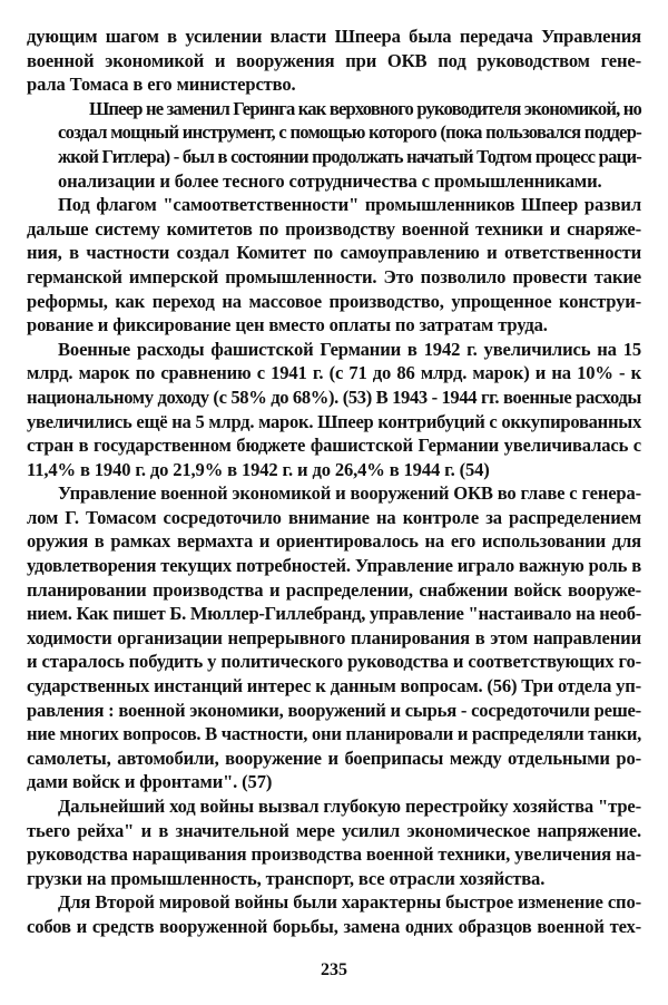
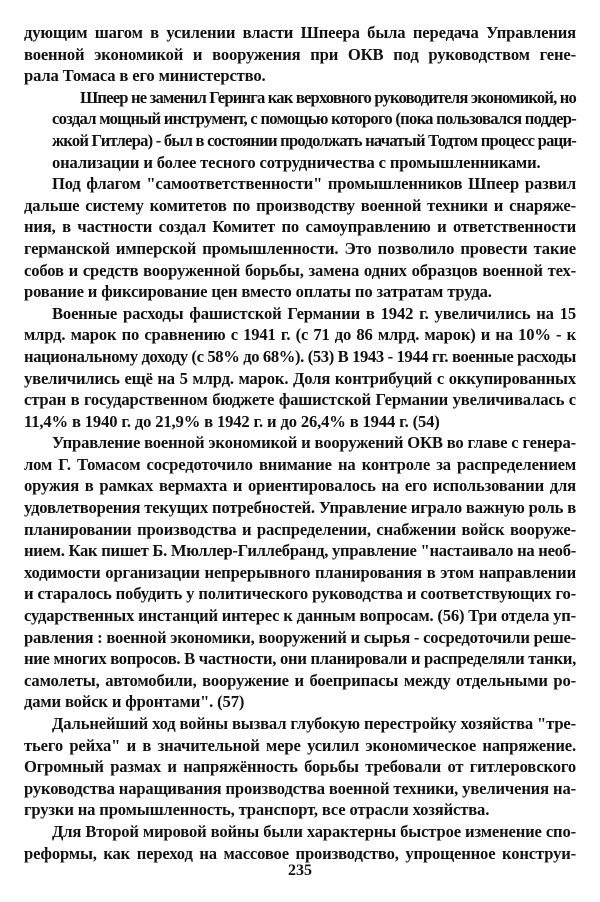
  дующим шагом в усилении власти Шпеера была передача Управления
  военной экономикой и вооружения при ОКВ под руководством гене-
  рала Томаса в его министерство.
  Шпеер не заменил Геринга как верховного руководителя экономикой, но
  создал мощный инструмент, с помощью которого (пока пользовался поддер-
  жкой Гитлера) - был в состоянии продолжать начатый Тодтом процесс раци-
  онализации и более тесного сотрудничества с промышленниками.
  Под флагом "самоответственности" промышленников Шпеер развил
  дальше систему комитетов по производству военной техники и снаряже-
  ния, в частности создал Комитет по самоуправлению и ответственности
  германской имперской промышленности. Это позволило провести такие
- реформы, как переход на массовое производство, упрощенное конструи-
+ собов и средств вооруженной борьбы, замена одних образцов военной тех-
  рование и фиксирование цен вместо оплаты по затратам труда.
  Военные расходы фашистской Германии в 1942 г. увеличились на 15
  млрд. марок по сравнению с 1941 г. (с 71 до 86 млрд. марок) и на 10% - к
  национальному доходу (с 58% до 68%). (53) В 1943 - 1944 гг. военные расходы
- увеличились ещё на 5 млрд. марок. Шпеер контрибуций с оккупированных
+ увеличились ещё на 5 млрд. марок. Доля контрибуций с оккупированных
  стран в государственном бюджете фашистской Германии увеличивалась с
  11,4% в 1940 г. до 21,9% в 1942 г. и до 26,4% в 1944 г. (54)
  Управление военной экономикой и вооружений ОКВ во главе с генера-
  лом Г. Томасом сосредоточило внимание на контроле за распределением
  оружия в рамках вермахта и ориентировалось на его использовании для
  удовлетворения текущих потребностей. Управление играло важную роль в
  планировании производства и распределении, снабжении войск вооруже-
  нием. Как пишет Б. Мюллер-Гиллебранд, управление "настаивало на необ-
  ходимости организации непрерывного планирования в этом направлении
  и старалось побудить у политического руководства и соответствующих го-
  сударственных инстанций интерес к данным вопросам. (56) Три отдела уп-
  равления : военной экономики, вооружений и сырья - сосредоточили реше-
  ние многих вопросов. В частности, они планировали и распределяли танки,
  самолеты, автомобили, вооружение и боеприпасы между отдельными ро-
  дами войск и фронтами". (57)
  Дальнейший ход войны вызвал глубокую перестройку хозяйства "тре-
  тьего рейха" и в значительной мере усилил экономическое напряжение.
+ Огромный размах и напряжённость борьбы требовали от гитлеровского
  руководства наращивания производства военной техники, увеличения на-
  грузки на промышленность, транспорт, все отрасли хозяйства.
  Для Второй мировой войны были характерны быстрое изменение спо-
- собов и средств вооруженной борьбы, замена одних образцов военной тех-
+ реформы, как переход на массовое производство, упрощенное конструи-
  235
